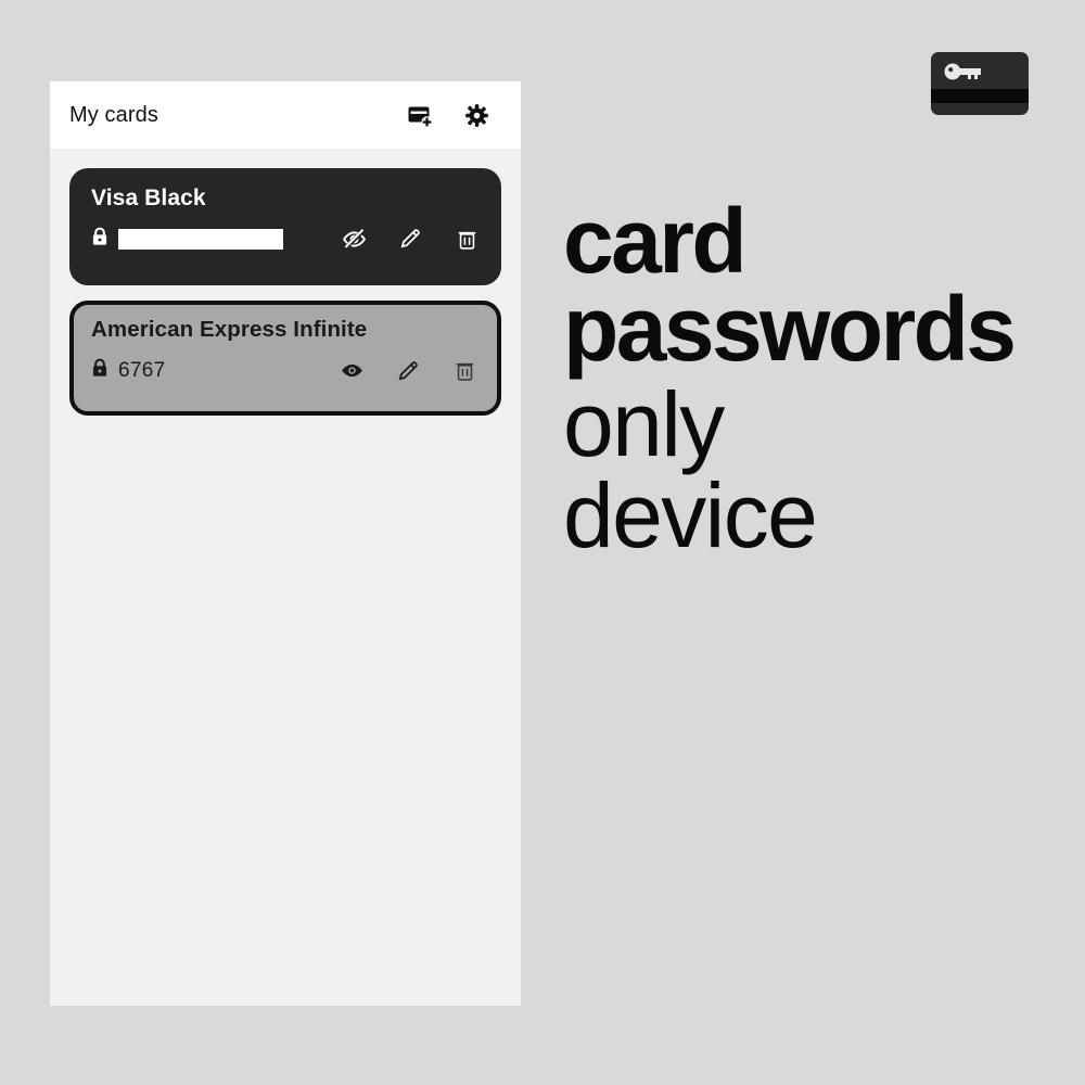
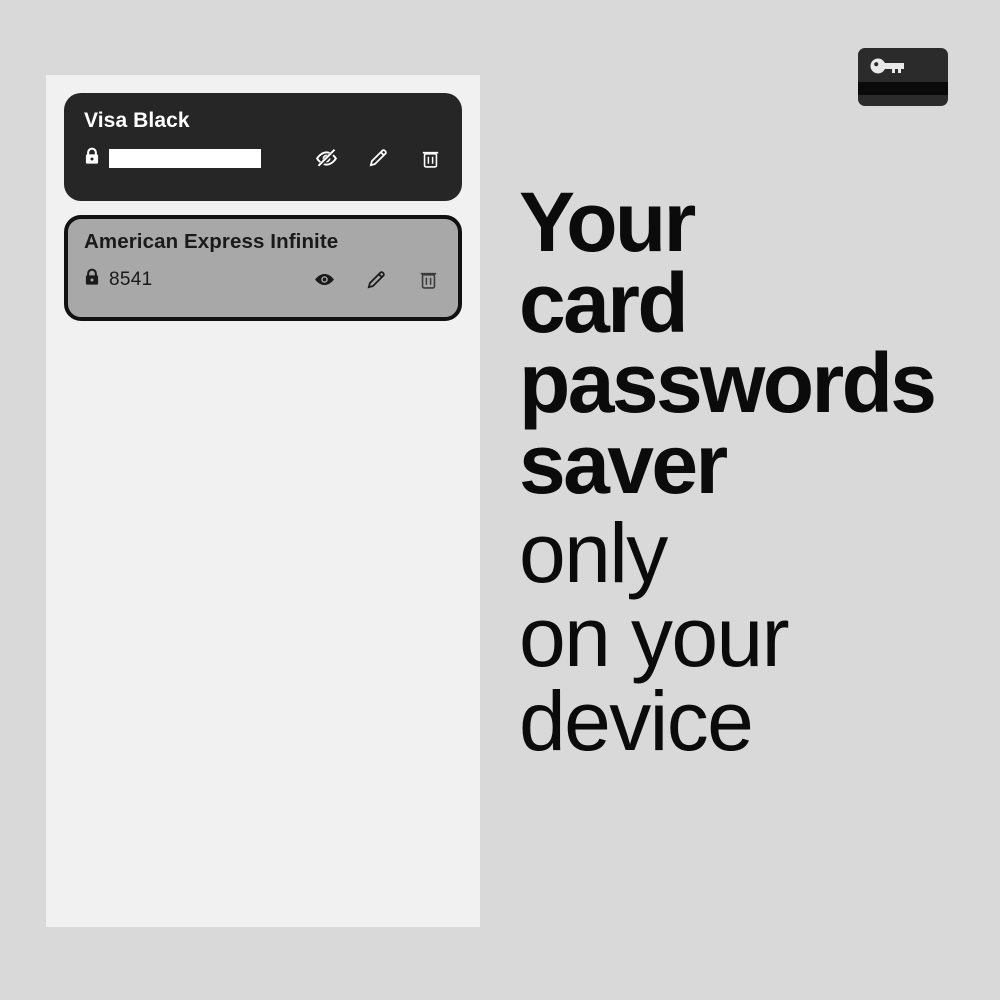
- My cards
  Visa Black
  American Express Infinite
- 6767
+ 8541
+ Your
  card
  passwords
+ saver
  only
+ on your
  device
